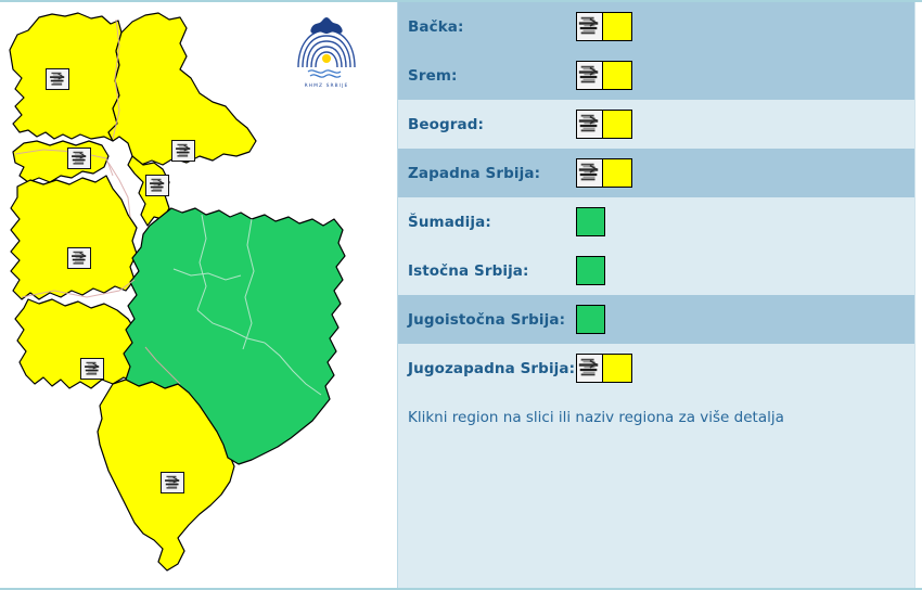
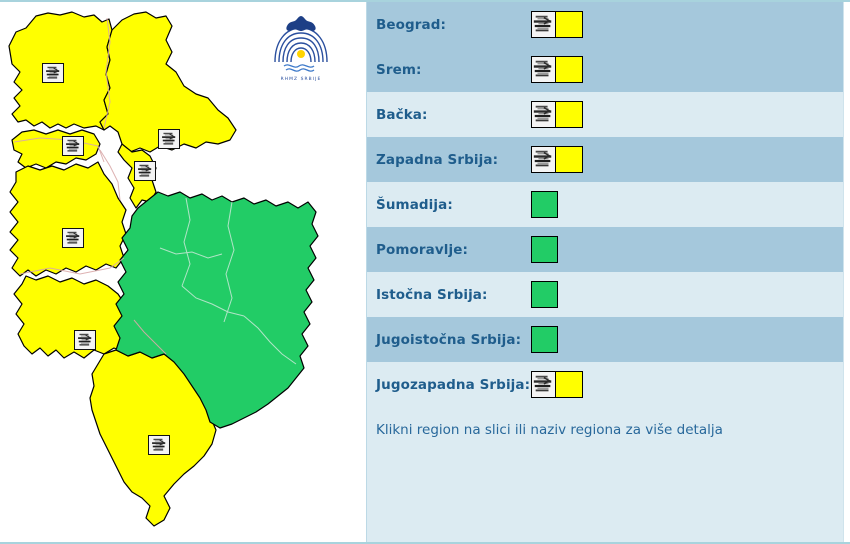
- Bačka:
+ Beograd:
  Srem:
- Beograd:
+ Bačka:
  Zapadna Srbija:
  Šumadija:
+ Pomoravlje:
  Istočna Srbija:
  Jugoistočna Srbija:
  Jugozapadna Srbija:
  Klikni region na slici ili naziv regiona za više detalja
